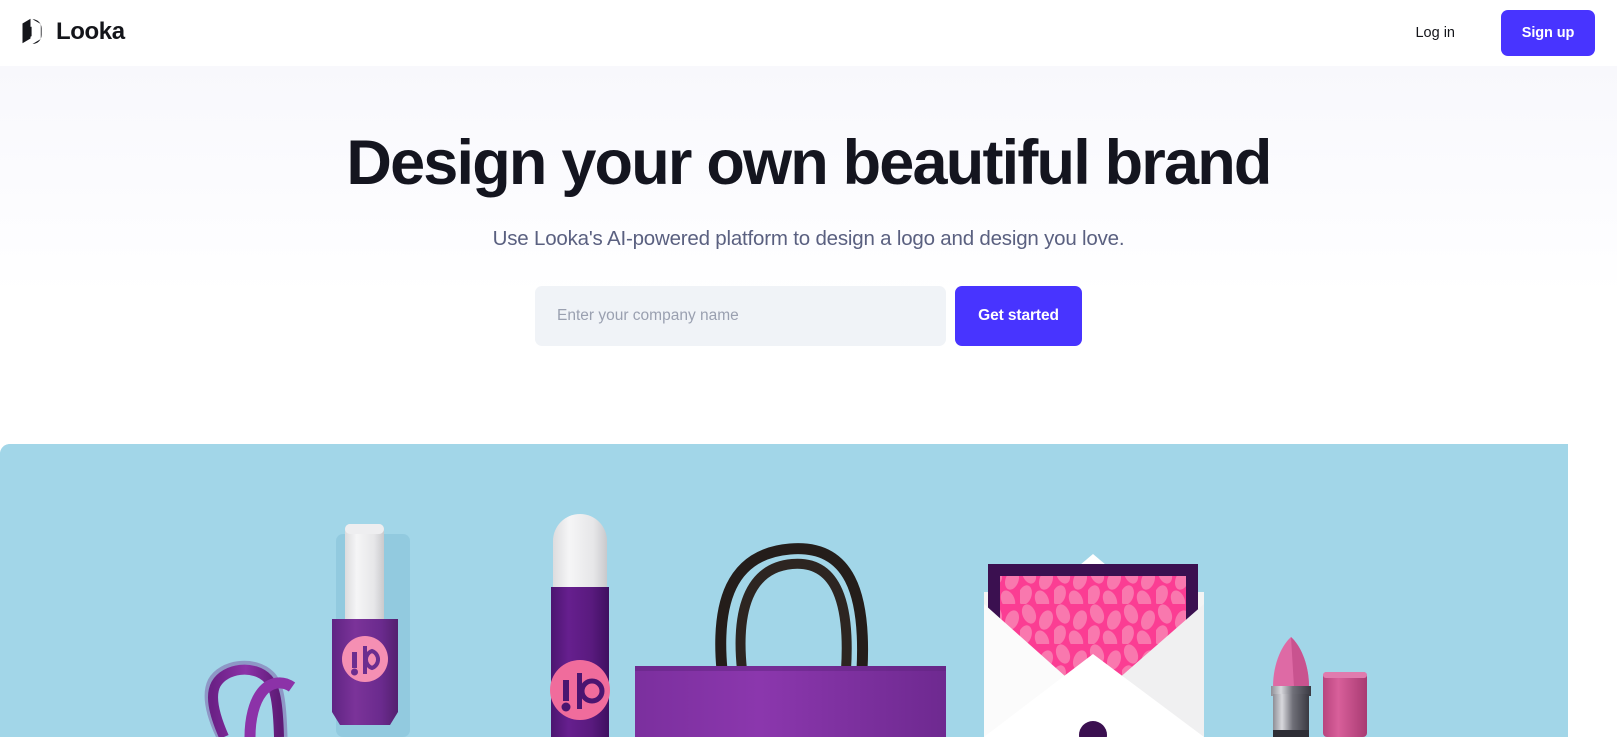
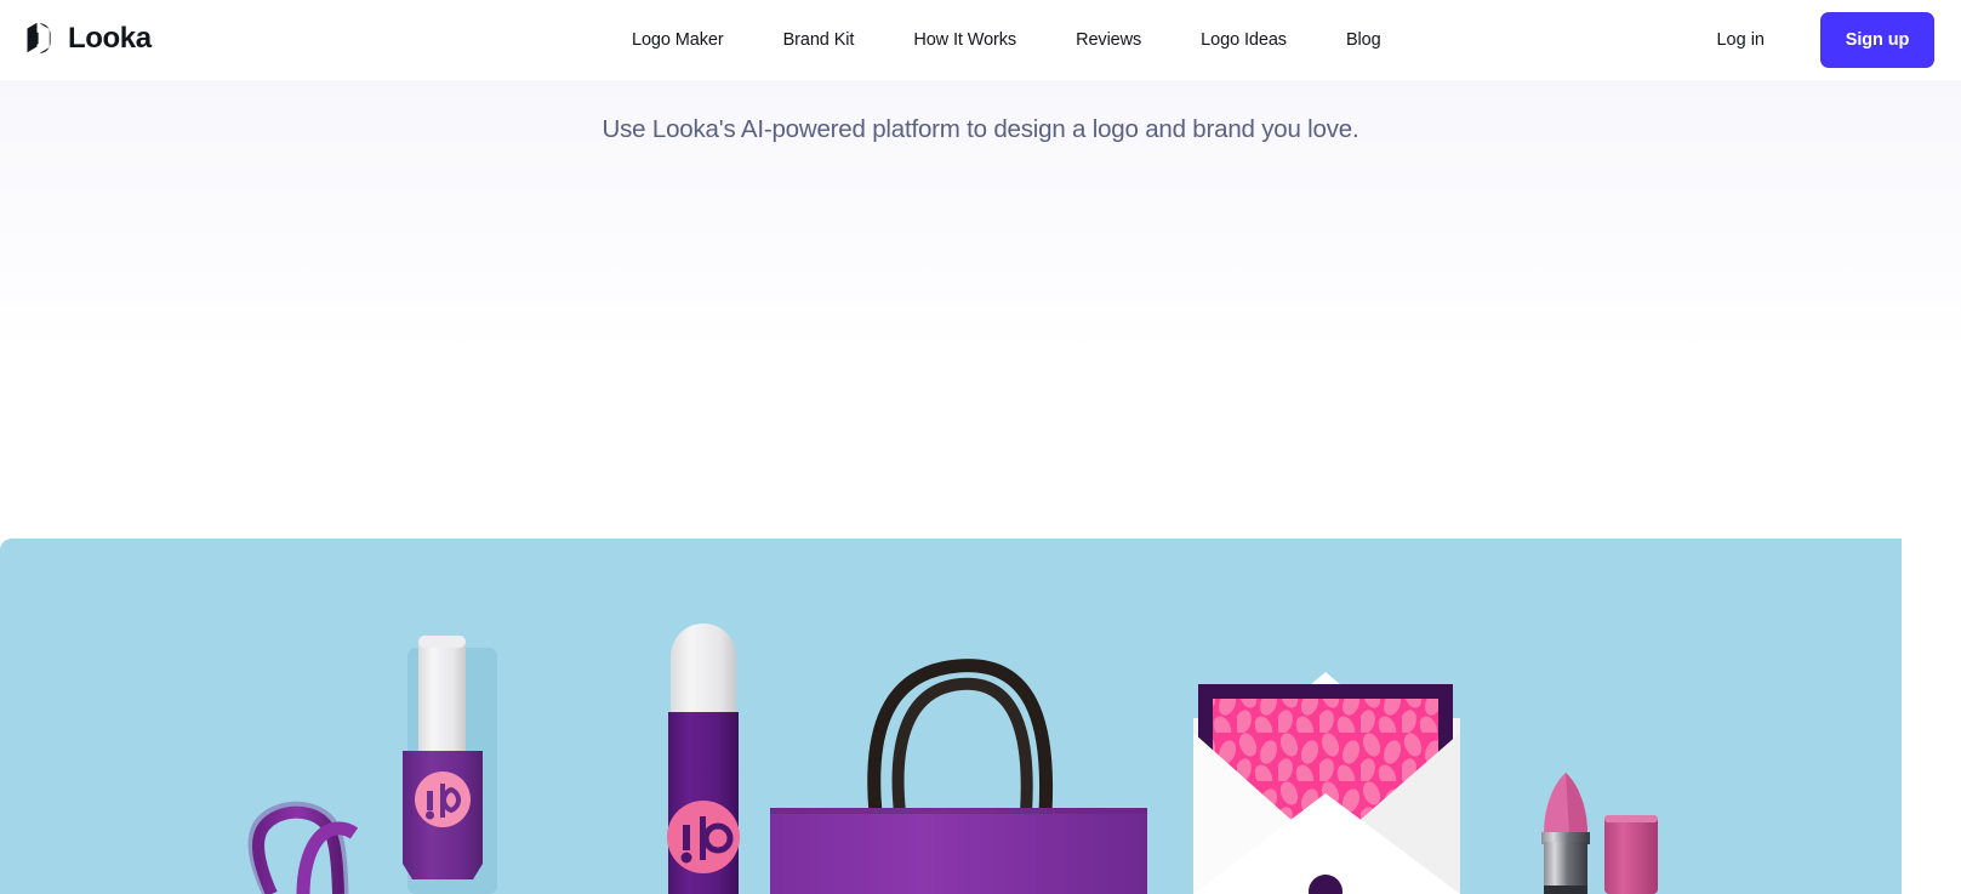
  Looka
+ Logo Maker
+ Brand Kit
+ How It Works
+ Reviews
+ Logo Ideas
+ Blog
  Log in
  Sign up
- Design your own beautiful brand
- Use Looka's AI-powered platform to design a logo and design you love.
+ Use Looka's AI-powered platform to design a logo and brand you love.
- Enter your company name
- Get started
